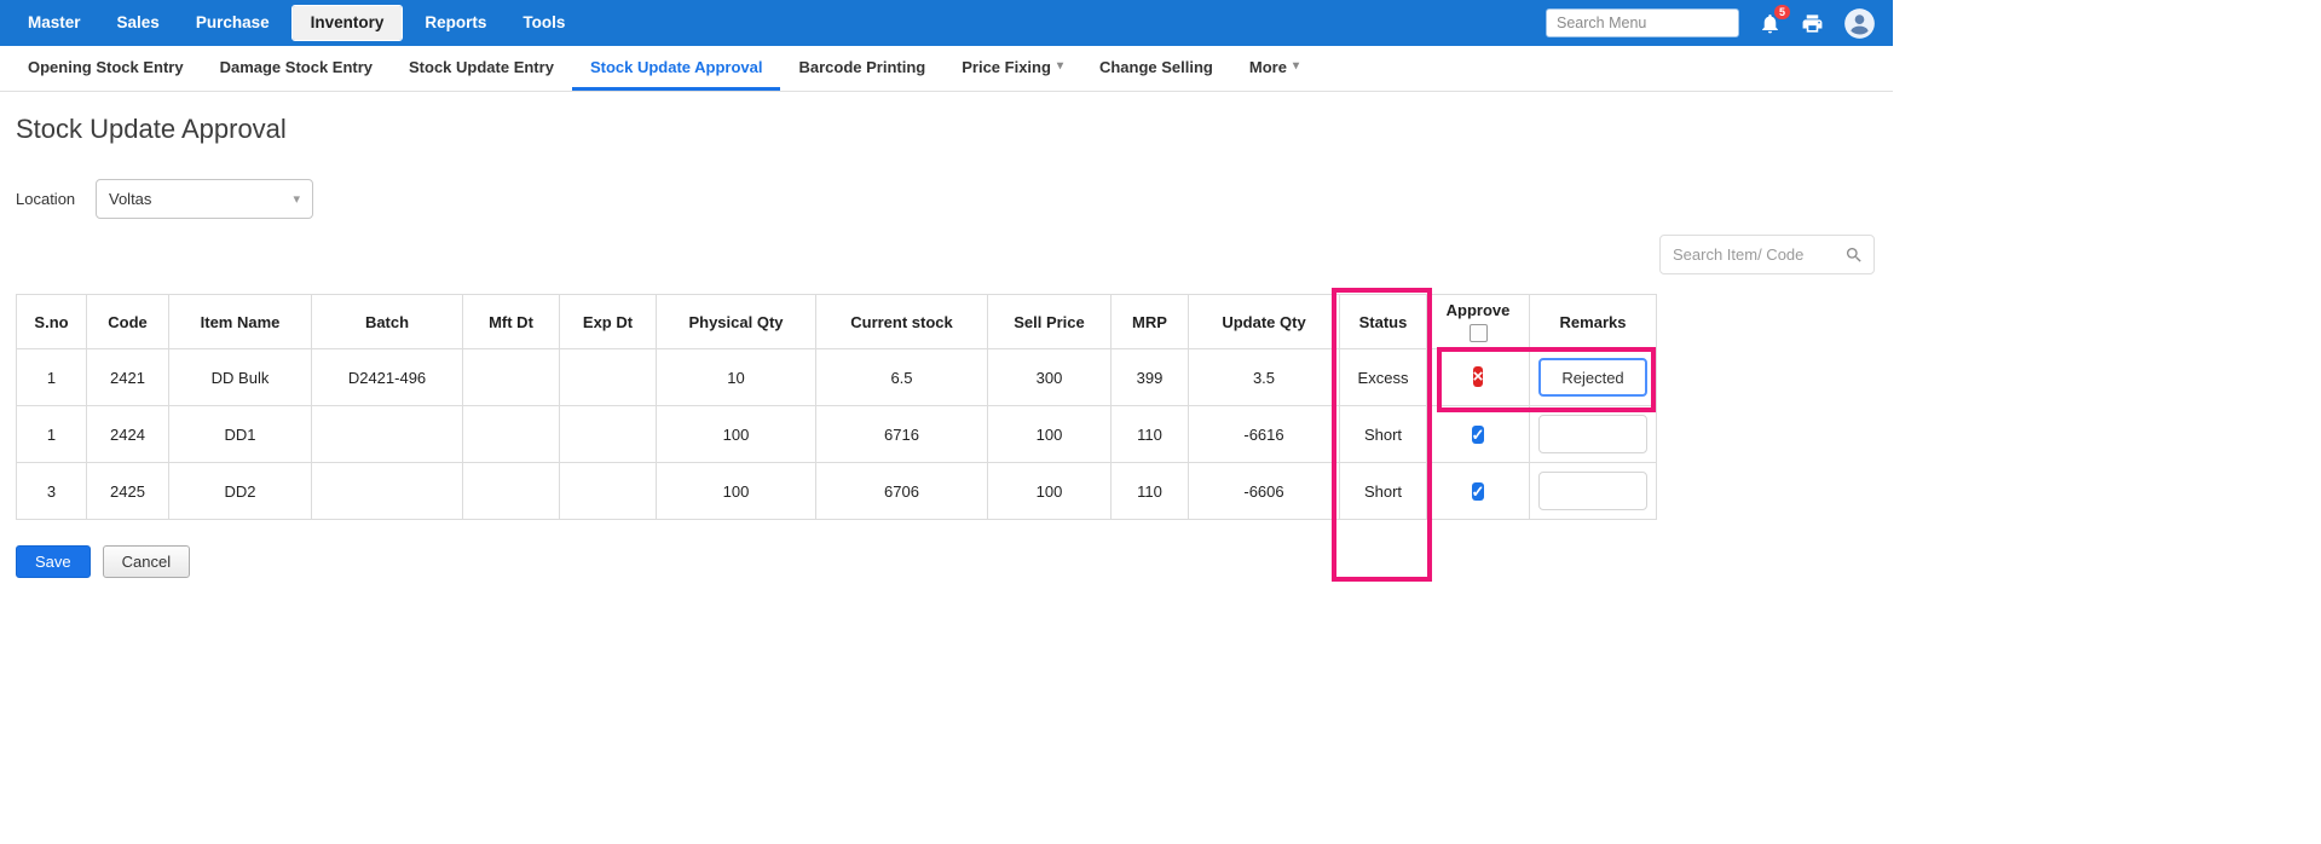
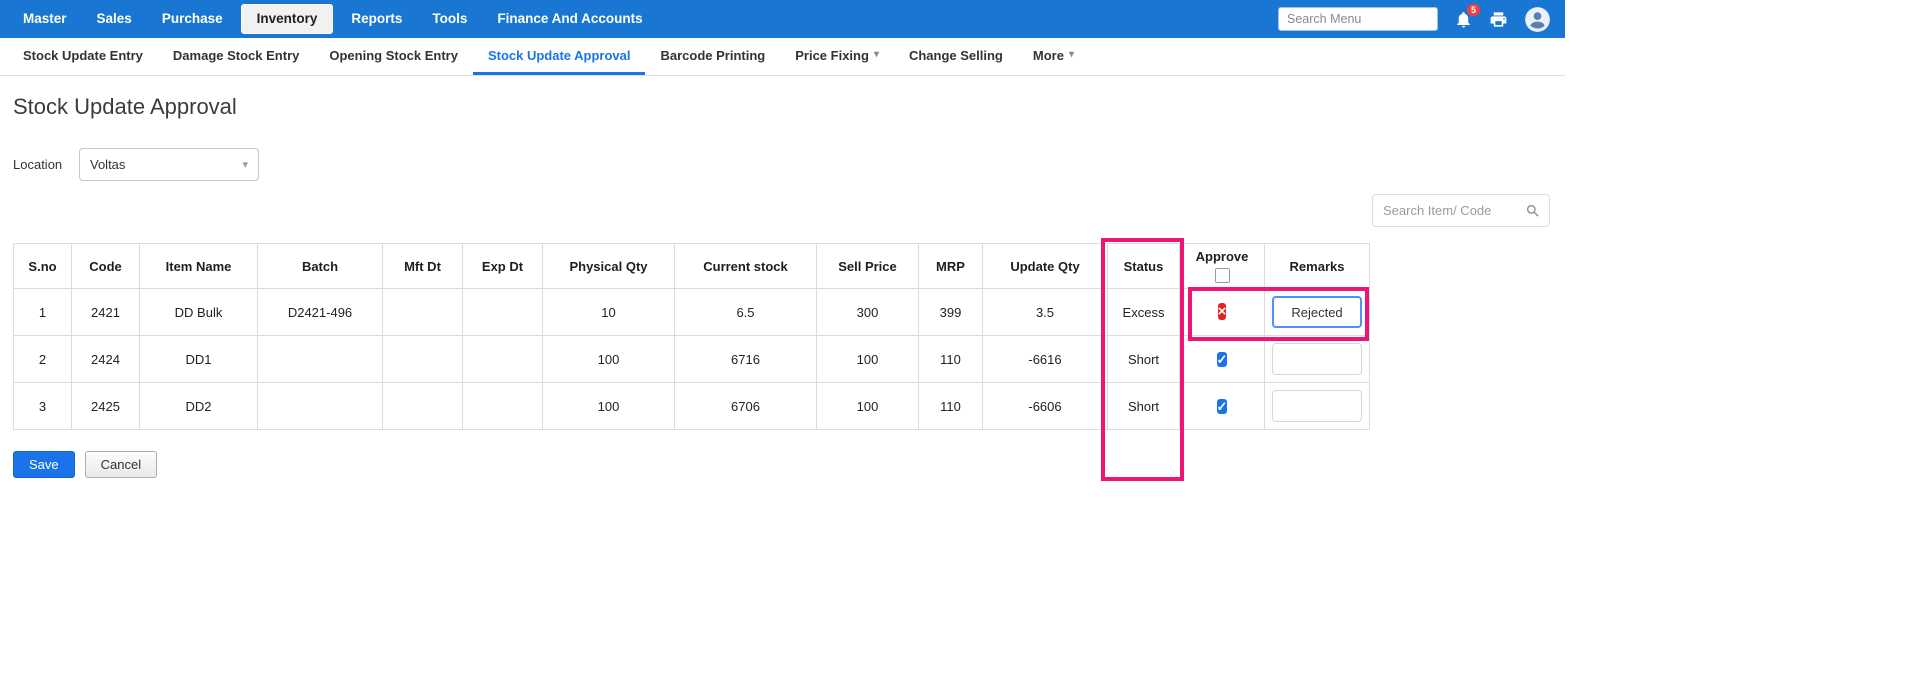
  Master
  Sales
  Purchase
  Inventory
  Reports
  Tools
+ Finance And Accounts
  Search Menu
  5
- Opening Stock Entry
+ Stock Update Entry
  Damage Stock Entry
- Stock Update Entry
+ Opening Stock Entry
  Stock Update Approval
  Barcode Printing
  Price Fixing
  ▾
  Change Selling
  More
  ▾
  Stock Update Approval
  Location
  Voltas
  ▾
  Search Item/ Code
  S.no	Code	Item Name	Batch	Mft Dt	Exp Dt	Physical Qty	Current stock	Sell Price	MRP	Update Qty	Status	Approve	Remarks
  1	2421	DD Bulk	D2421-496			10	6.5	300	399	3.5	Excess	×	Rejected
- 1	2424	DD1				100	6716	100	110	-6616	Short	✓
+ 2	2424	DD1				100	6716	100	110	-6616	Short	✓
  3	2425	DD2				100	6706	100	110	-6606	Short	✓
  Save
  Cancel
